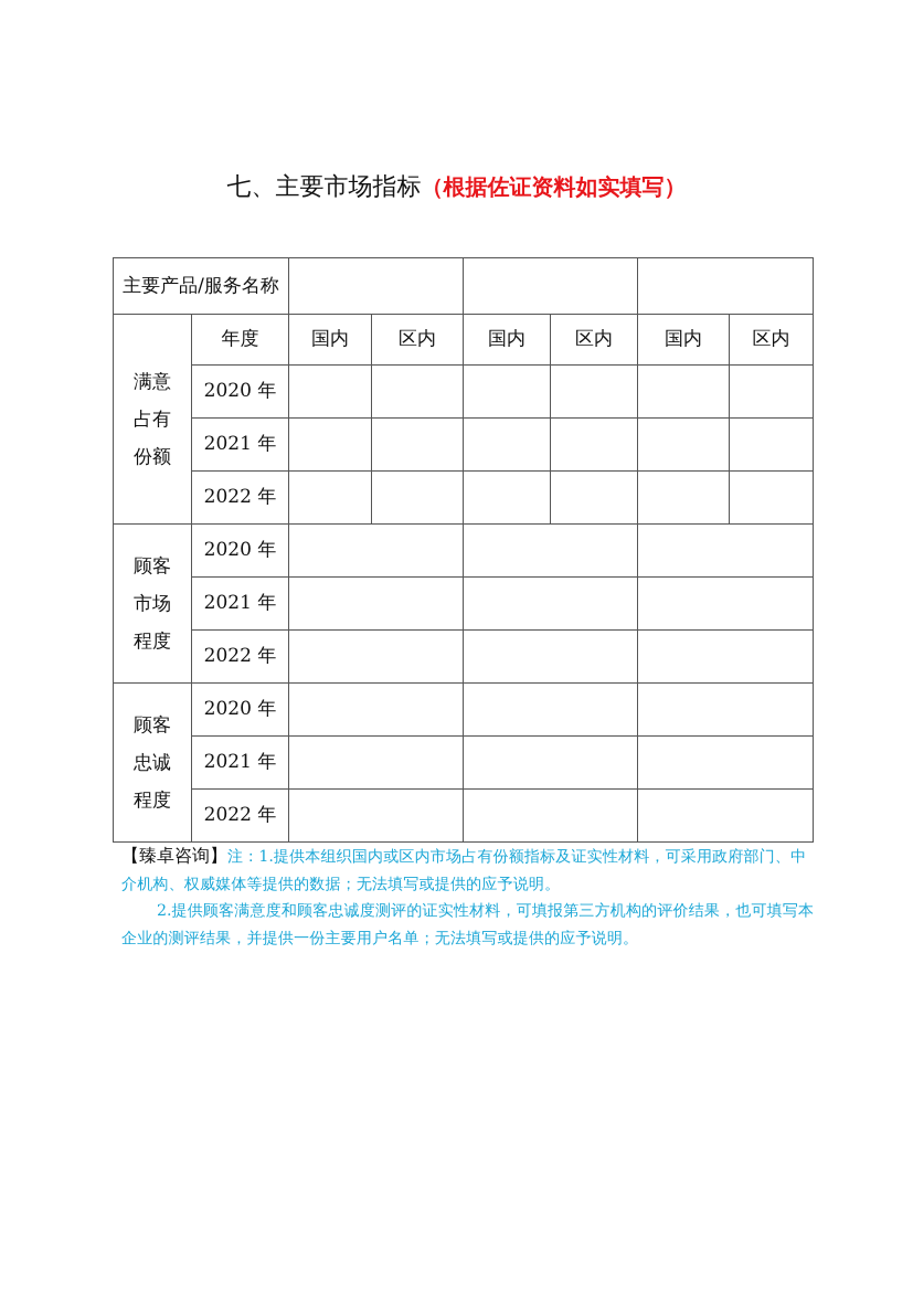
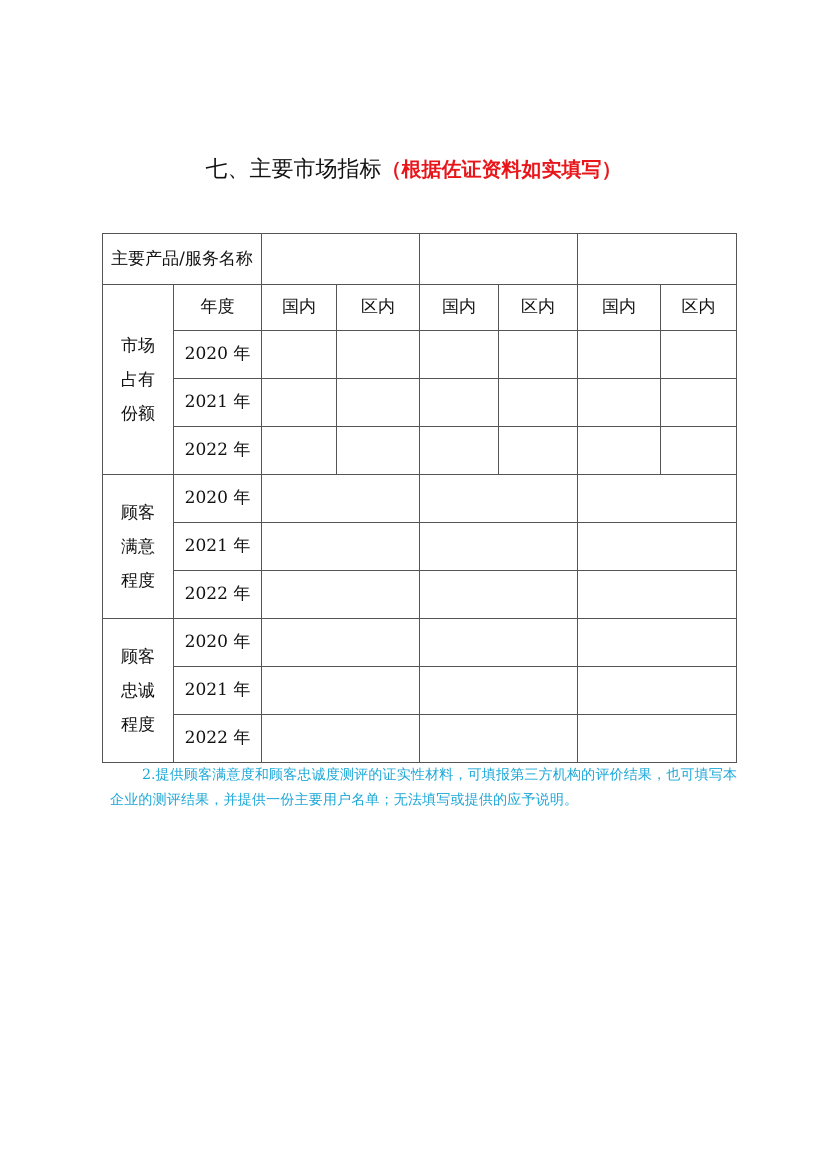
  七、主要市场指标（根据佐证资料如实填写）
  主要产品/服务名称
- 满意 占有 份额	年度	国内	区内	国内	区内	国内	区内
+ 市场 占有 份额	年度	国内	区内	国内	区内	国内	区内
  2020 年
  2021 年
  2022 年
- 顾客 市场 程度	2020 年
+ 顾客 满意 程度	2020 年
  2021 年
  2022 年
  顾客 忠诚 程度	2020 年
  2021 年
  2022 年
- 【臻卓咨询】注：1.提供本组织国内或区内市场占有份额指标及证实性材料，可采用政府部门、中介机构、权威媒体等提供的数据；无法填写或提供的应予说明。
  2.提供顾客满意度和顾客忠诚度测评的证实性材料，可填报第三方机构的评价结果，也可填写本企业的测评结果，并提供一份主要用户名单；无法填写或提供的应予说明。
